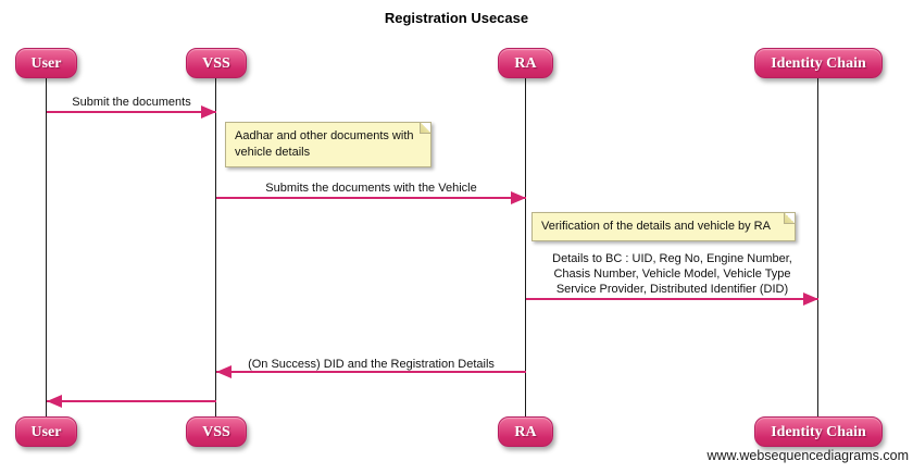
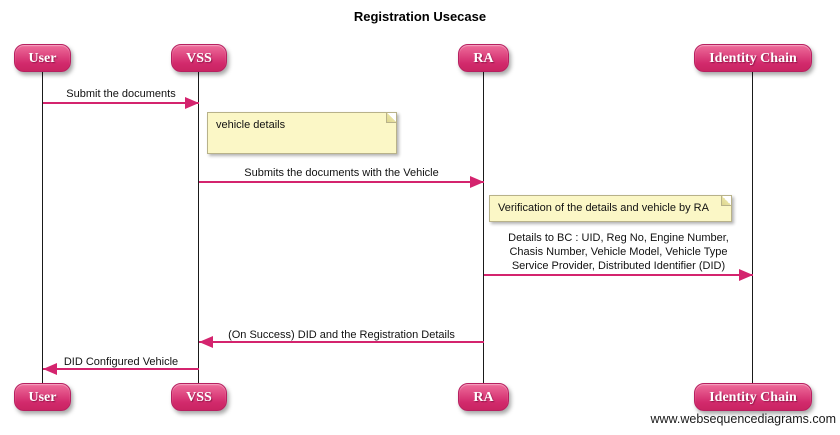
  Registration Usecase
  User
  VSS
  RA
  Identity Chain
  Submit the documents
- Aadhar and other documents with
  vehicle details
  Submits the documents with the Vehicle
  Verification of the details and vehicle by RA
  Details to BC : UID, Reg No, Engine Number,
  Chasis Number, Vehicle Model, Vehicle Type
  Service Provider, Distributed Identifier (DID)
  (On Success) DID and the Registration Details
+ DID Configured Vehicle
  User
  VSS
  RA
  Identity Chain
  www.websequencediagrams.com
